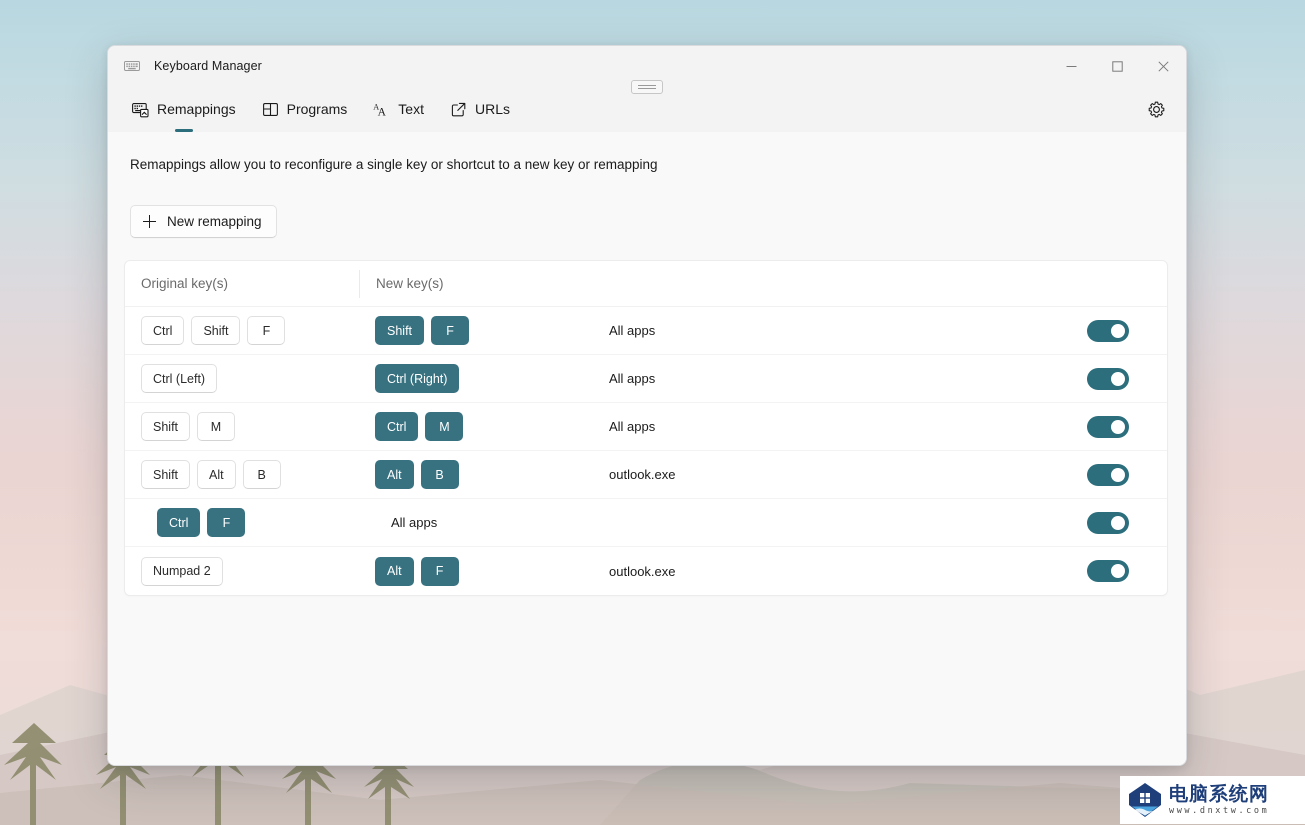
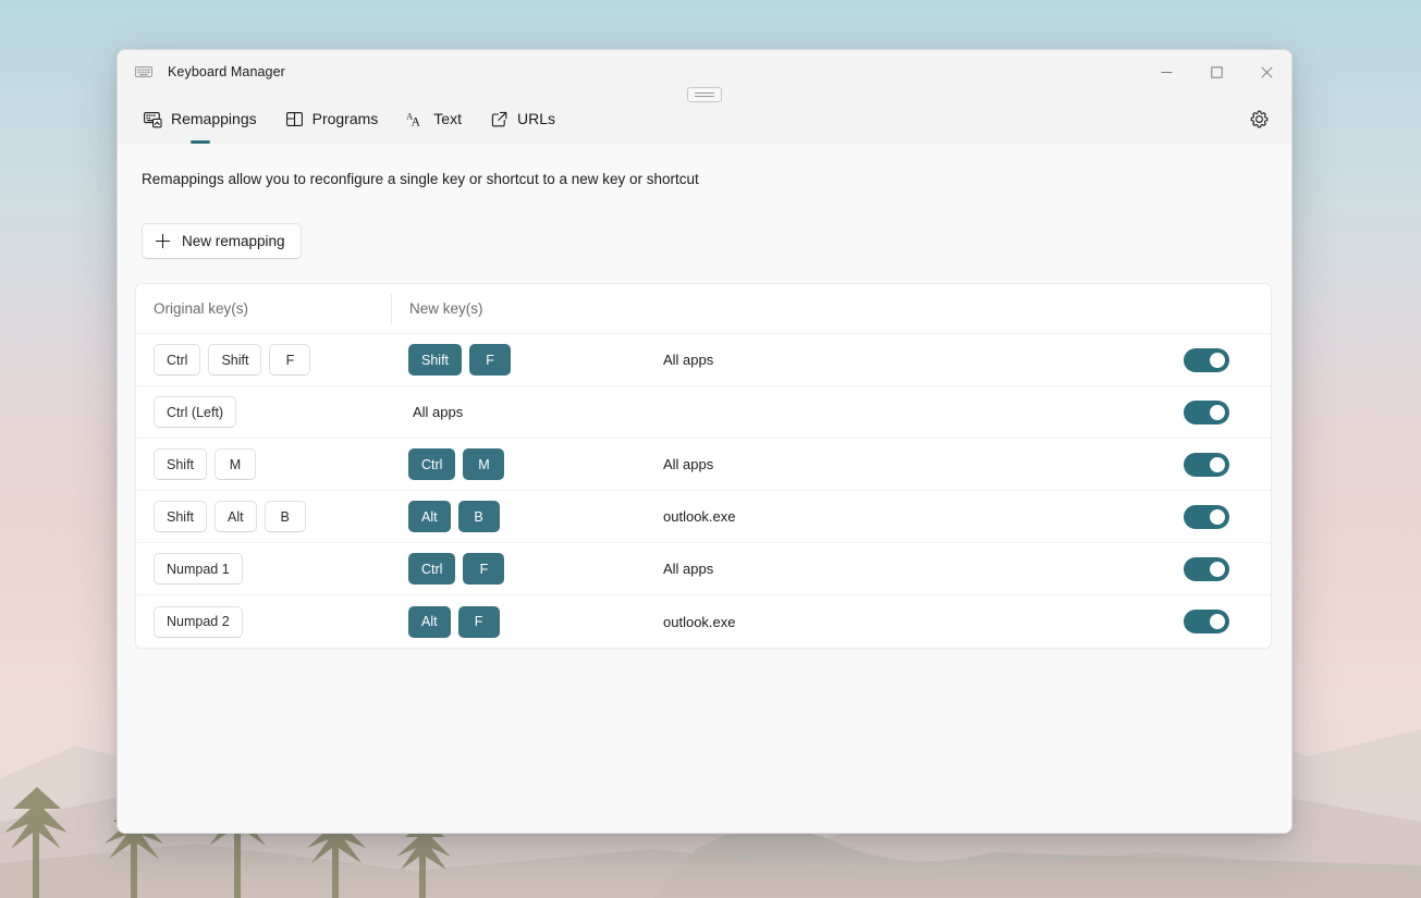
  Keyboard Manager
  Remappings
  Programs
  A
  A
  Text
  URLs
- Remappings allow you to reconfigure a single key or shortcut to a new key or remapping
+ Remappings allow you to reconfigure a single key or shortcut to a new key or shortcut
  New remapping
  Original key(s)
  New key(s)
  Ctrl
  Shift
  F
  Shift
  F
  All apps
  Ctrl (Left)
- Ctrl (Right)
  All apps
  Shift
  M
  Ctrl
  M
  All apps
  Shift
  Alt
  B
  Alt
  B
  outlook.exe
+ Numpad 1
  Ctrl
  F
  All apps
  Numpad 2
  Alt
  F
  outlook.exe
- 电脑系统网
- www.dnxtw.com
